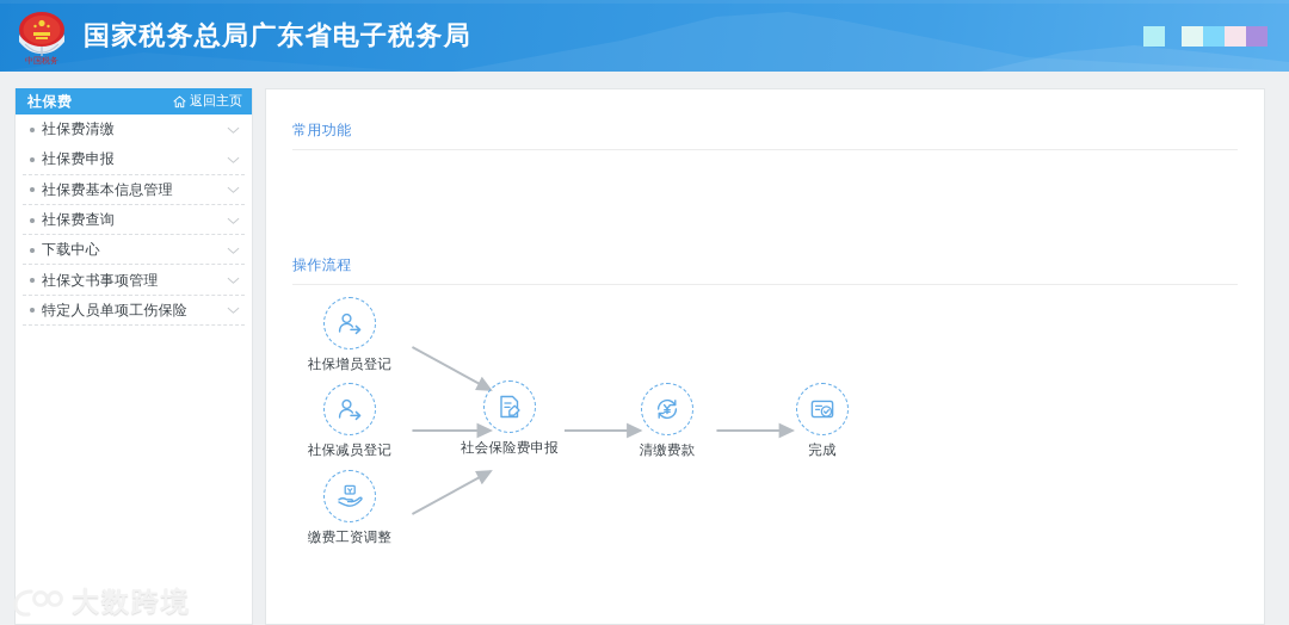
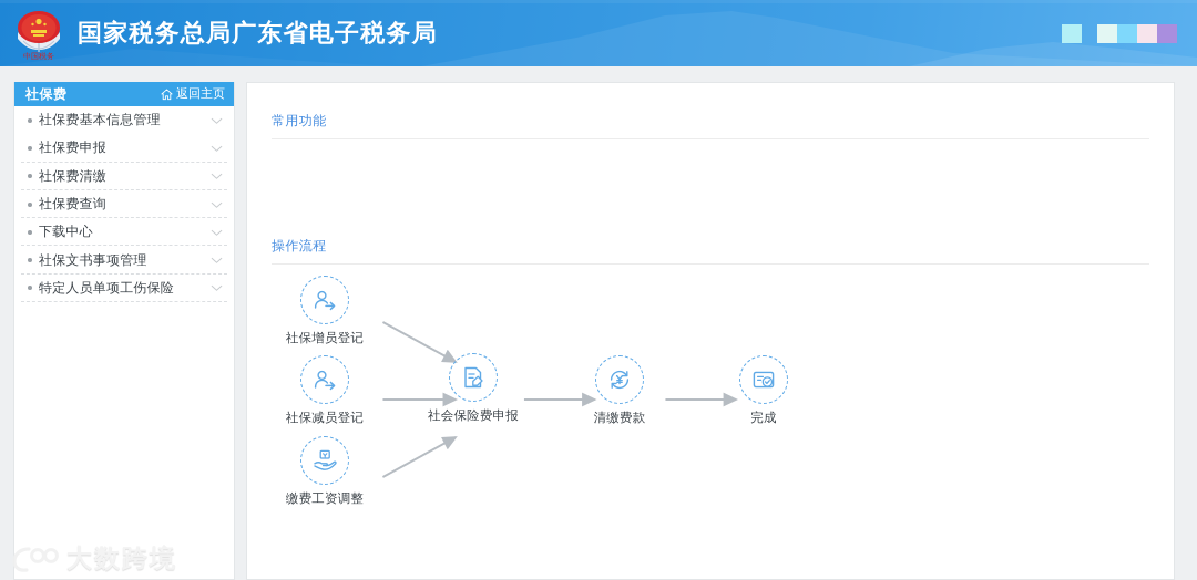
  中国税务
  国家税务总局广东省电子税务局
  社保费
  返回主页
- 社保费清缴
+ 社保费基本信息管理
  社保费申报
- 社保费基本信息管理
+ 社保费清缴
  社保费查询
  下载中心
  社保文书事项管理
  特定人员单项工伤保险
  常用功能
  操作流程
  社保增员登记
  社保减员登记
  社会保险费申报
  清缴费款
  完成
  缴费工资调整
  大数跨境
